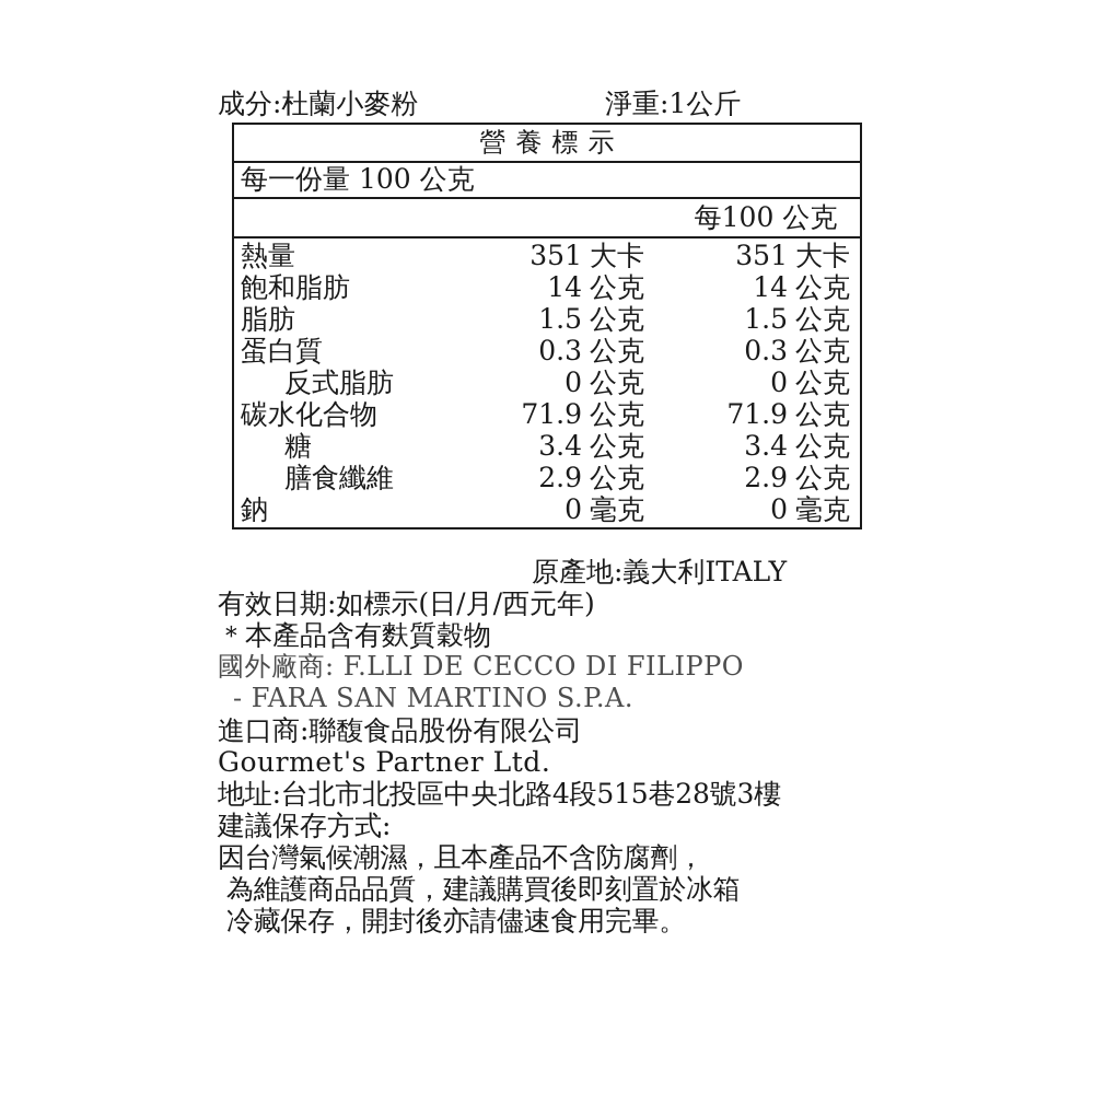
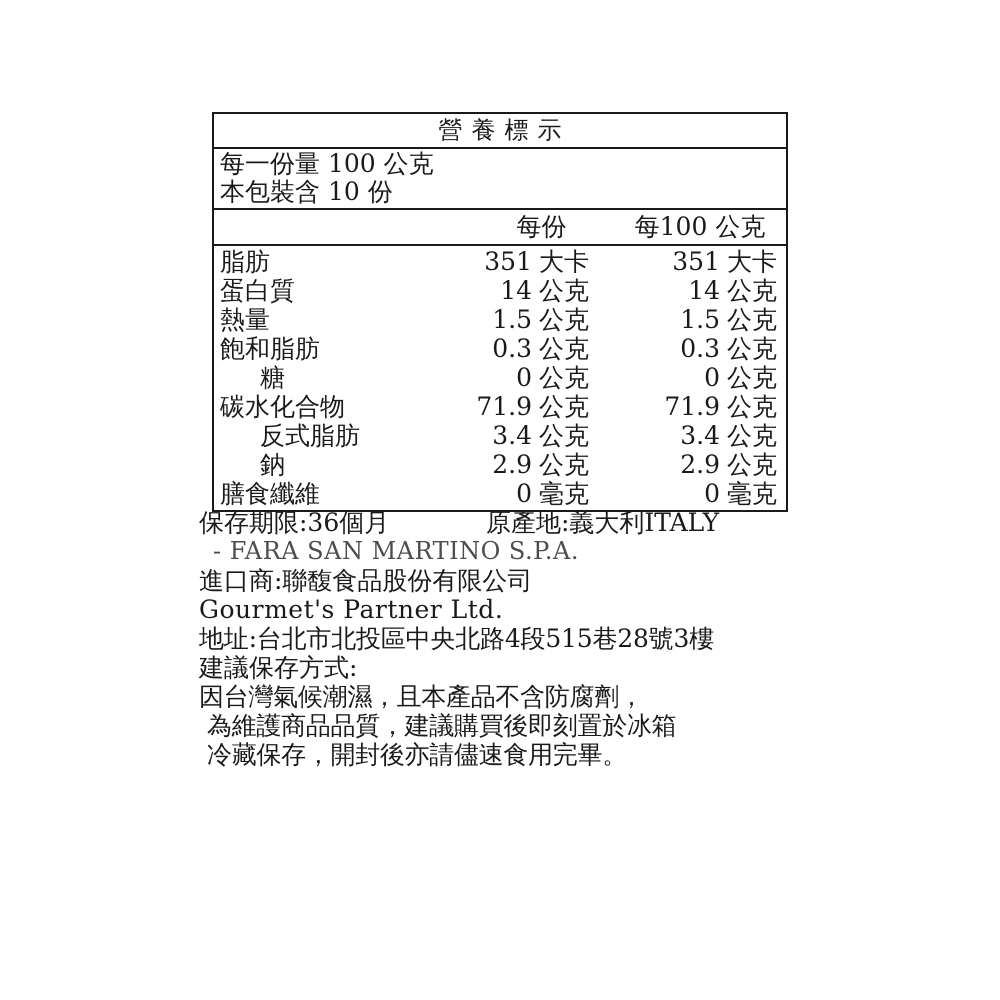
- 成分:杜蘭小麥粉
- 淨重:1公斤
  營養標示
  每一份量 100 公克
+ 本包裝含 10 份
+ 每份
  每100 公克
- 熱量
+ 脂肪
  351 大卡
  351 大卡
- 飽和脂肪
+ 蛋白質
  14 公克
  14 公克
- 脂肪
+ 熱量
  1.5 公克
  1.5 公克
- 蛋白質
+ 飽和脂肪
  0.3 公克
  0.3 公克
- 反式脂肪
+ 糖
  0 公克
  0 公克
  碳水化合物
  71.9 公克
  71.9 公克
- 糖
+ 反式脂肪
  3.4 公克
  3.4 公克
- 膳食纖維
+ 鈉
  2.9 公克
  2.9 公克
- 鈉
+ 膳食纖維
  0 毫克
  0 毫克
+ 保存期限:36個月
  原產地:義大利ITALY
- 有效日期:如標示(日/月/西元年)
- ＊本產品含有麩質穀物
- 國外廠商: F.LLI DE CECCO DI FILIPPO
  - FARA SAN MARTINO S.P.A.
  進口商:聯馥食品股份有限公司
  Gourmet's Partner Ltd.
  地址:台北市北投區中央北路4段515巷28號3樓
  建議保存方式:
  因台灣氣候潮濕，且本產品不含防腐劑，
  為維護商品品質，建議購買後即刻置於冰箱
  冷藏保存，開封後亦請儘速食用完畢。
